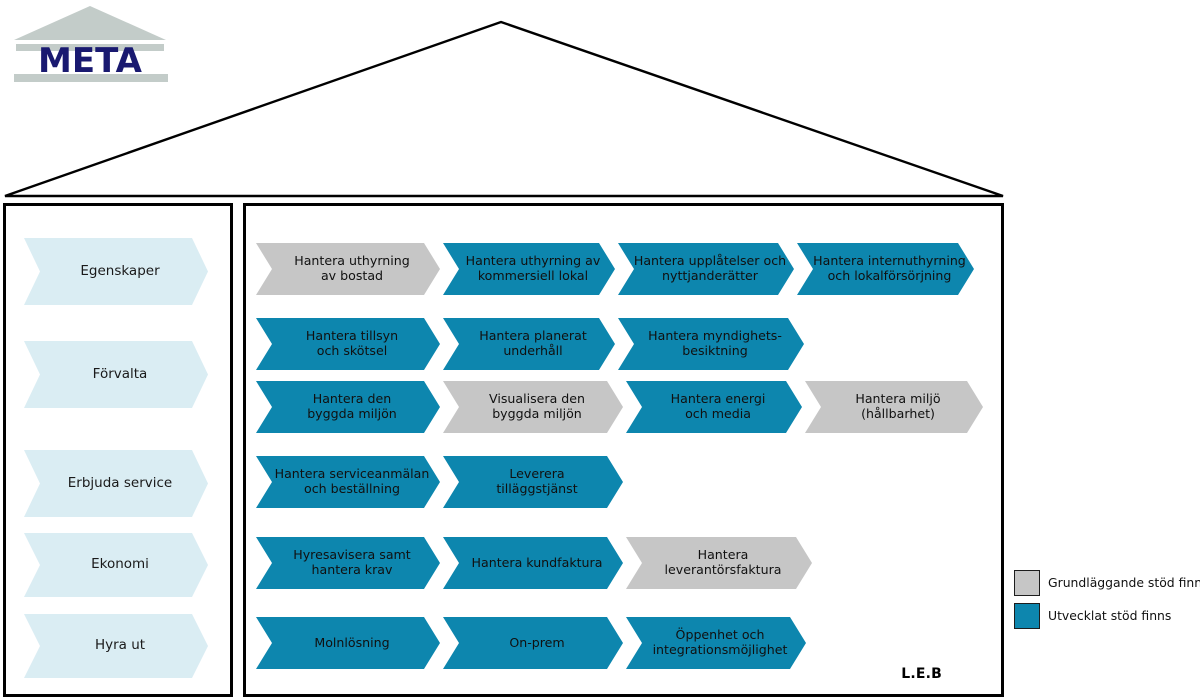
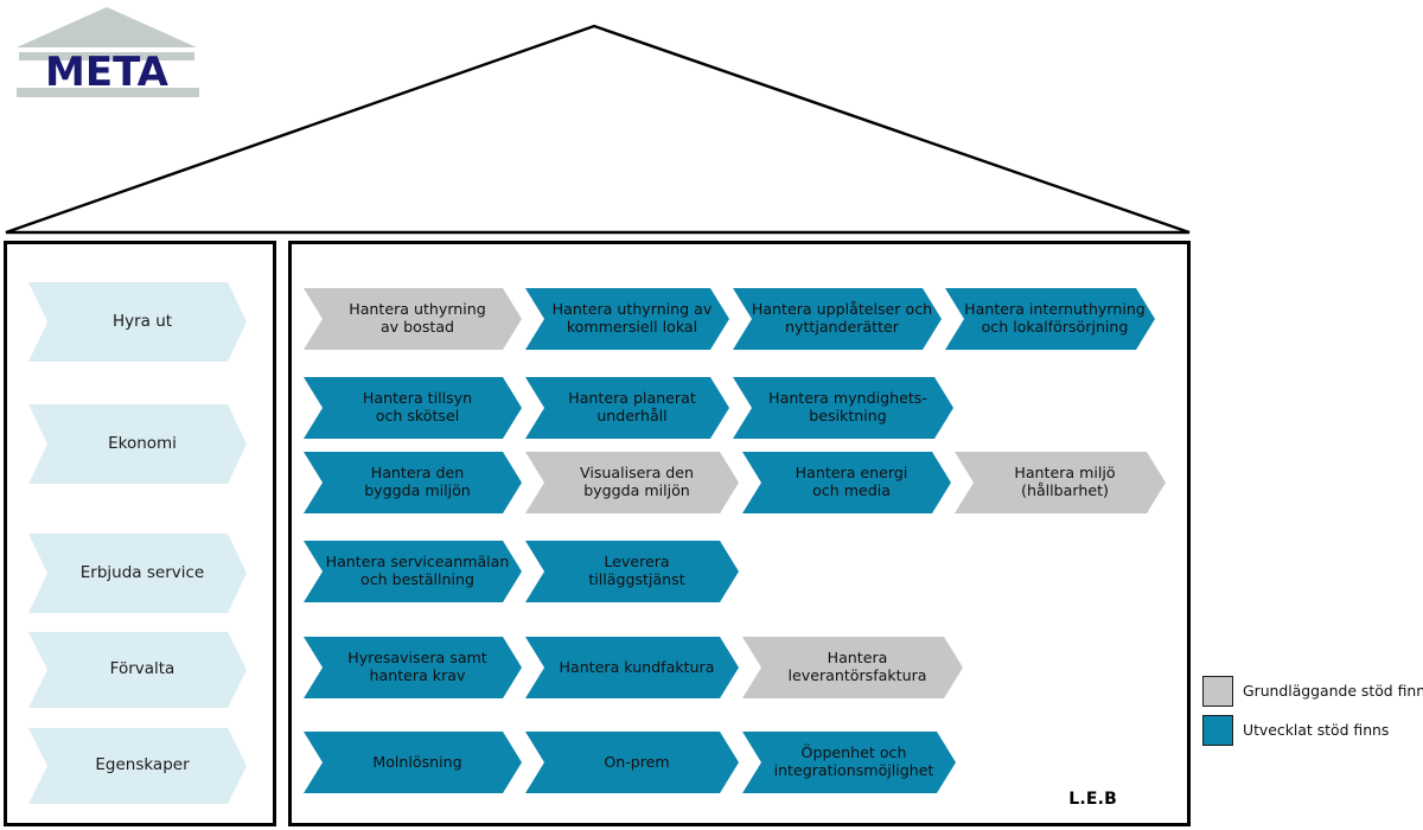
  META
- Egenskaper
+ Hyra ut
- Förvalta
+ Ekonomi
  Erbjuda service
- Ekonomi
+ Förvalta
- Hyra ut
+ Egenskaper
  Hantera uthyrning
  av bostad
  Hantera uthyrning av
  kommersiell lokal
  Hantera upplåtelser och
  nyttjanderätter
  Hantera internuthyrning
  och lokalförsörjning
  Hantera tillsyn
  och skötsel
  Hantera planerat
  underhåll
  Hantera myndighets-
  besiktning
  Hantera den
  byggda miljön
  Visualisera den
  byggda miljön
  Hantera energi
  och media
  Hantera miljö
  (hållbarhet)
  Hantera serviceanmälan
  och beställning
  Leverera
  tilläggstjänst
  Hyresavisera samt
  hantera krav
  Hantera kundfaktura
  Hantera
  leverantörsfaktura
  Molnlösning
  On-prem
  Öppenhet och
  integrationsmöjlighet
  L.E.B
  Grundläggande stöd finn
  Utvecklat stöd finns
